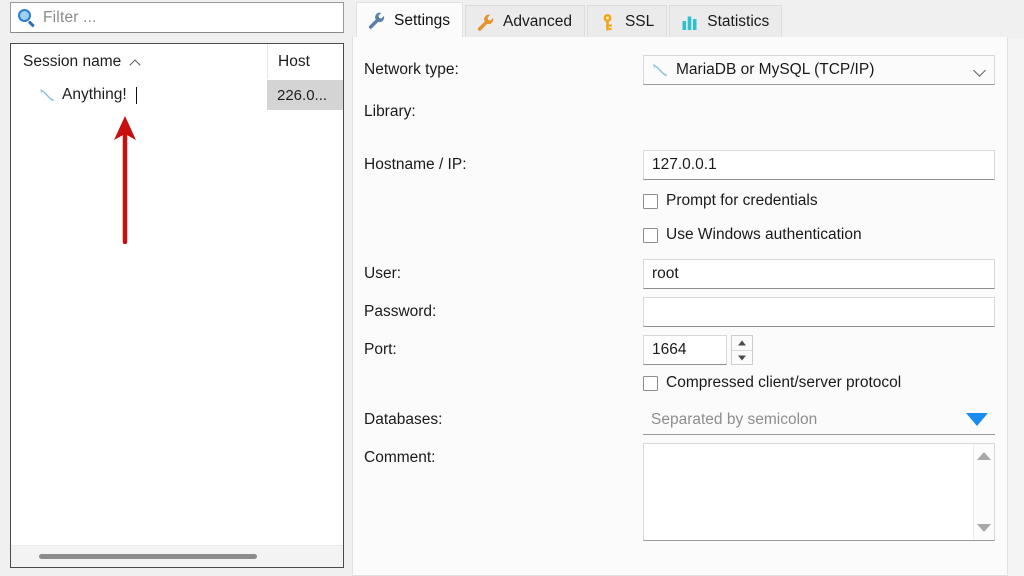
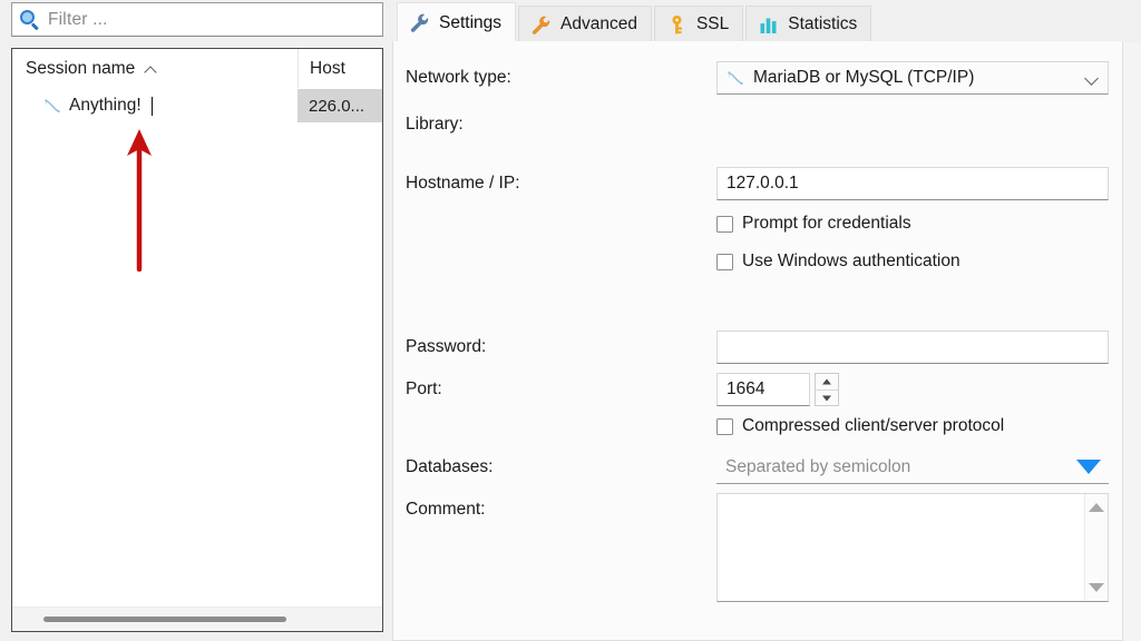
  Filter ...
  Session name
  Host
  Anything!
  226.0...
  Settings
  Advanced
  SSL
  Statistics
  Network type:
  MariaDB or MySQL (TCP/IP)
  Library:
  Hostname / IP:
  127.0.0.1
  Prompt for credentials
  Use Windows authentication
- User:
- root
  Password:
  Port:
  1664
  Compressed client/server protocol
  Databases:
  Separated by semicolon
  Comment:
